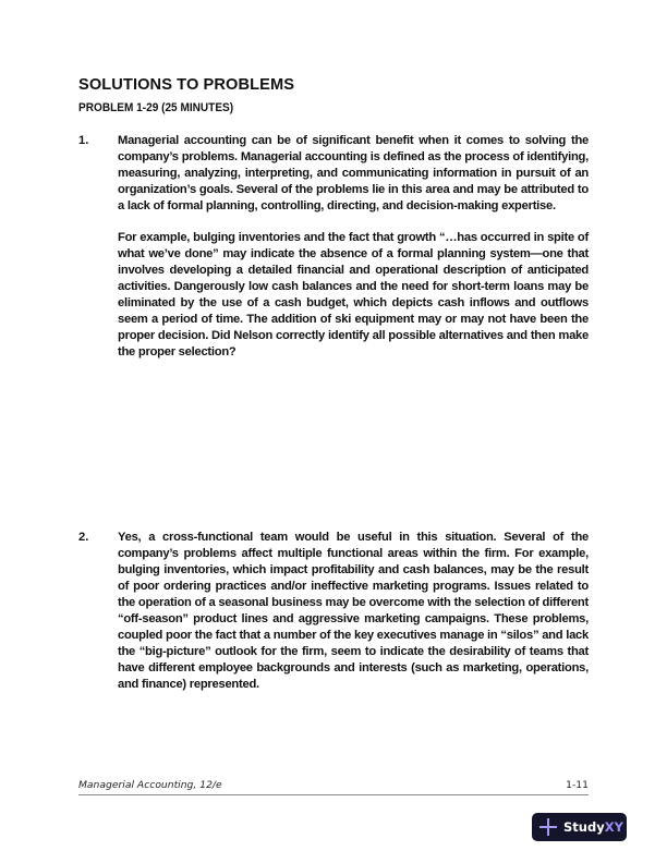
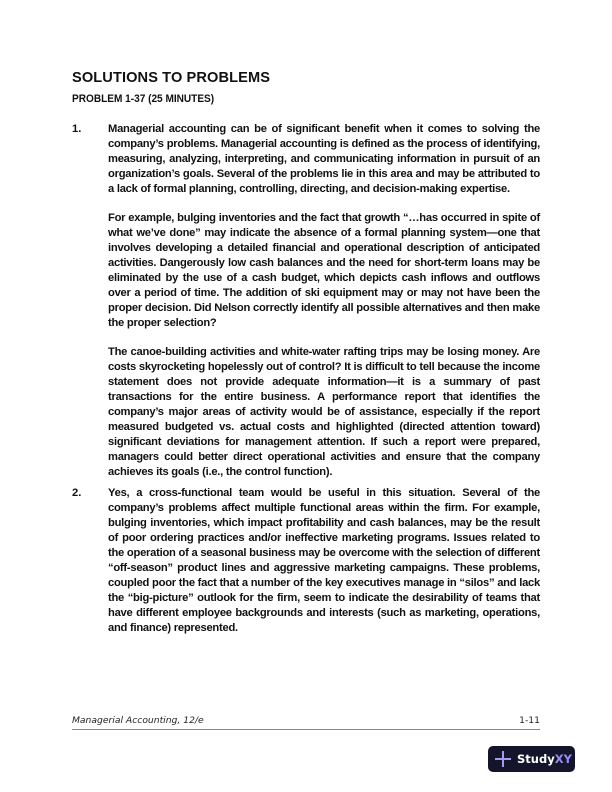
  SOLUTIONS TO PROBLEMS
- PROBLEM 1-29 (25 MINUTES)
+ PROBLEM 1-37 (25 MINUTES)
  1.
  Managerial accounting can be of significant benefit when it comes to solving the company’s problems. Managerial accounting is defined as the process of identifying, measuring, analyzing, interpreting, and communicating information in pursuit of an organization’s goals. Several of the problems lie in this area and may be attributed to a lack of formal planning, controlling, directing, and decision-making expertise.
- For example, bulging inventories and the fact that growth “…has occurred in spite of what we’ve done” may indicate the absence of a formal planning system—one that involves developing a detailed financial and operational description of anticipated activities. Dangerously low cash balances and the need for short-term loans may be eliminated by the use of a cash budget, which depicts cash inflows and outflows seem a period of time. The addition of ski equipment may or may not have been the proper decision. Did Nelson correctly identify all possible alternatives and then make the proper selection?
+ For example, bulging inventories and the fact that growth “…has occurred in spite of what we’ve done” may indicate the absence of a formal planning system—one that involves developing a detailed financial and operational description of anticipated activities. Dangerously low cash balances and the need for short-term loans may be eliminated by the use of a cash budget, which depicts cash inflows and outflows over a period of time. The addition of ski equipment may or may not have been the proper decision. Did Nelson correctly identify all possible alternatives and then make the proper selection?
+ The canoe-building activities and white-water rafting trips may be losing money. Are costs skyrocketing hopelessly out of control? It is difficult to tell because the income statement does not provide adequate information—it is a summary of past transactions for the entire business. A performance report that identifies the company’s major areas of activity would be of assistance, especially if the report measured budgeted vs. actual costs and highlighted (directed attention toward) significant deviations for management attention. If such a report were prepared, managers could better direct operational activities and ensure that the company achieves its goals (i.e., the control function).
  2.
  Yes, a cross-functional team would be useful in this situation. Several of the company’s problems affect multiple functional areas within the firm. For example, bulging inventories, which impact profitability and cash balances, may be the result of poor ordering practices and/or ineffective marketing programs. Issues related to the operation of a seasonal business may be overcome with the selection of different “off-season” product lines and aggressive marketing campaigns. These problems, coupled poor the fact that a number of the key executives manage in “silos” and lack the “big-picture” outlook for the firm, seem to indicate the desirability of teams that have different employee backgrounds and interests (such as marketing, operations, and finance) represented.
  Managerial Accounting, 12/e
  1-11
  StudyXY
